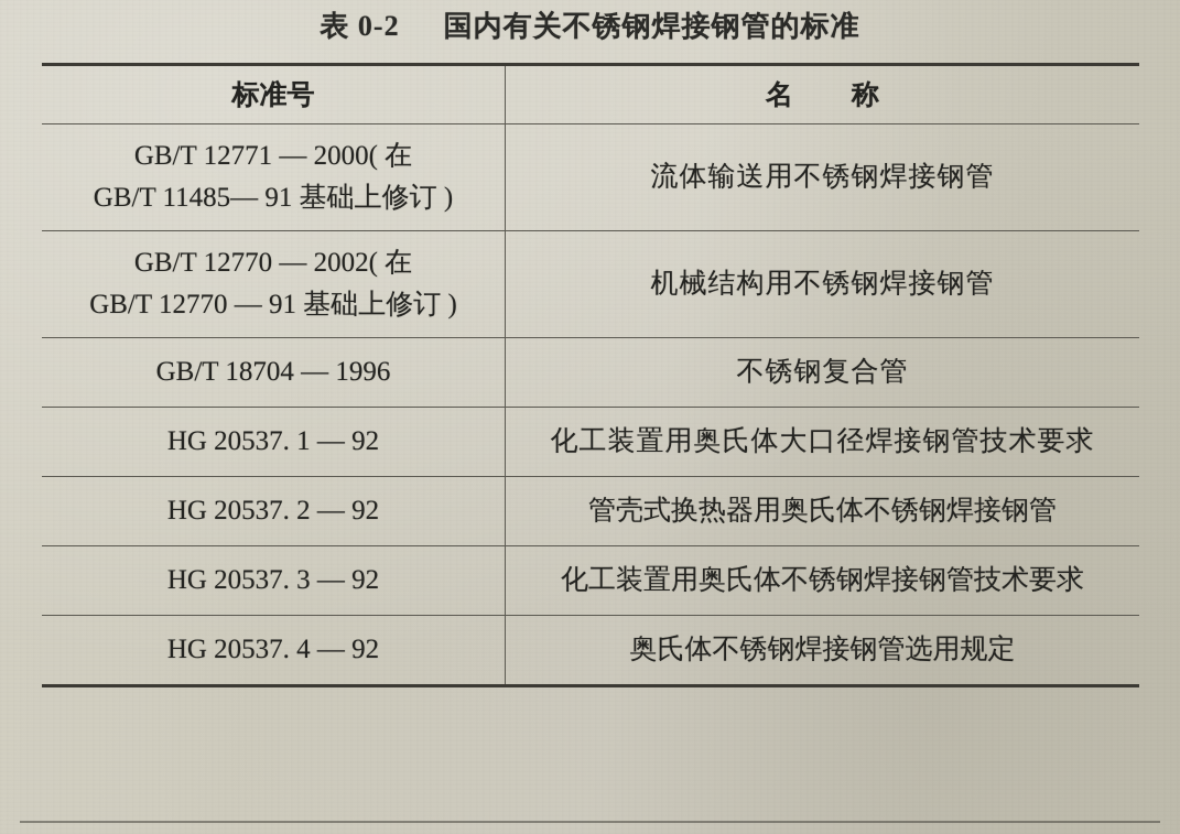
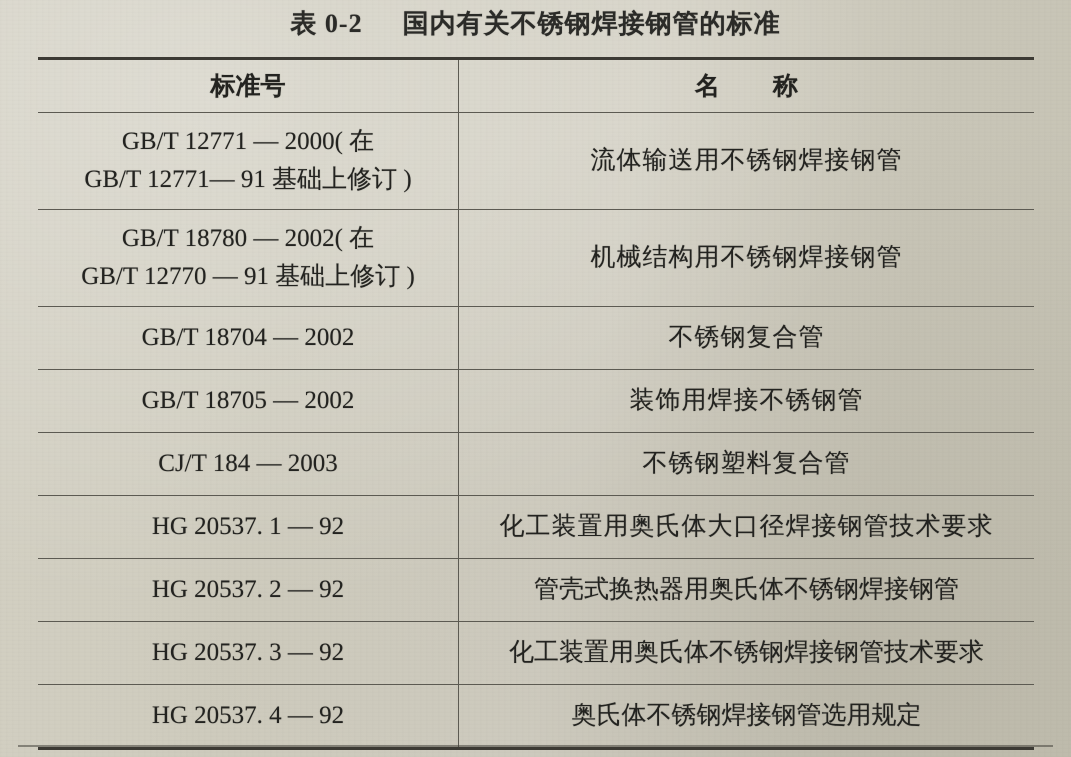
  表 0-2 国内有关不锈钢焊接钢管的标准
  标准号	名 称
- GB/T 12771 — 2000( 在 GB/T 11485— 91 基础上修订 )	流体输送用不锈钢焊接钢管
+ GB/T 12771 — 2000( 在 GB/T 12771— 91 基础上修订 )	流体输送用不锈钢焊接钢管
- GB/T 12770 — 2002( 在 GB/T 12770 — 91 基础上修订 )	机械结构用不锈钢焊接钢管
+ GB/T 18780 — 2002( 在 GB/T 12770 — 91 基础上修订 )	机械结构用不锈钢焊接钢管
- GB/T 18704 — 1996	不锈钢复合管
+ GB/T 18704 — 2002	不锈钢复合管
+ GB/T 18705 — 2002	装饰用焊接不锈钢管
+ CJ/T 184 — 2003	不锈钢塑料复合管
  HG 20537. 1 — 92	化工装置用奥氏体大口径焊接钢管技术要求
  HG 20537. 2 — 92	管壳式换热器用奥氏体不锈钢焊接钢管
  HG 20537. 3 — 92	化工装置用奥氏体不锈钢焊接钢管技术要求
  HG 20537. 4 — 92	奥氏体不锈钢焊接钢管选用规定
